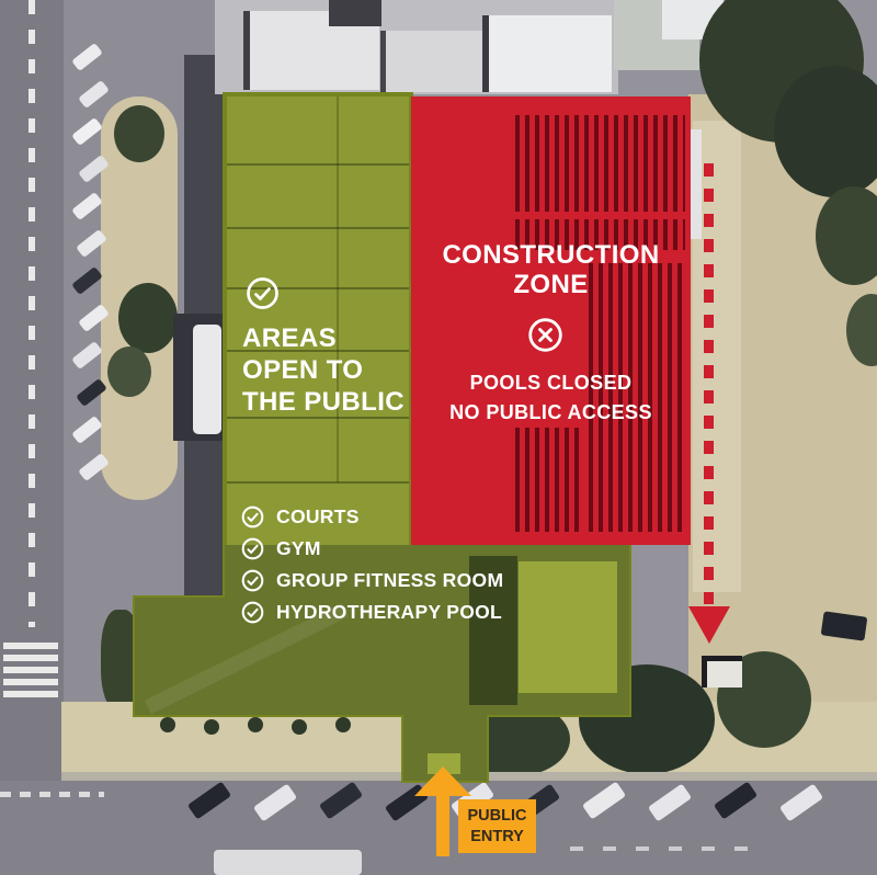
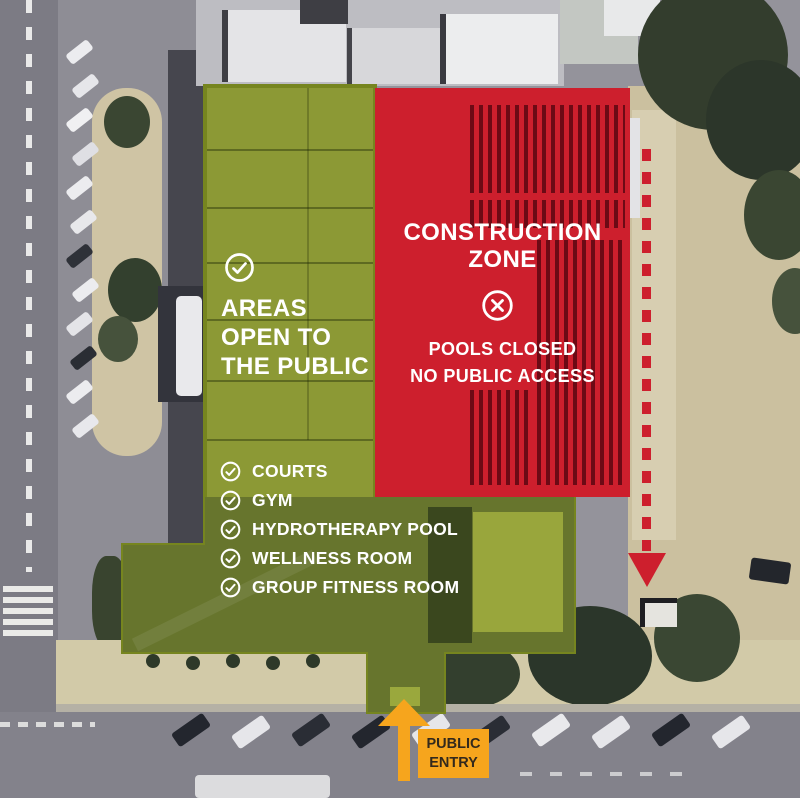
  CONSTRUCTION
  ZONE
  POOLS CLOSED
  NO PUBLIC ACCESS
  AREAS
  OPEN TO
  THE PUBLIC
  COURTS
  GYM
- GROUP FITNESS ROOM
+ HYDROTHERAPY POOL
+ WELLNESS ROOM
- HYDROTHERAPY POOL
+ GROUP FITNESS ROOM
  PUBLIC
  ENTRY
